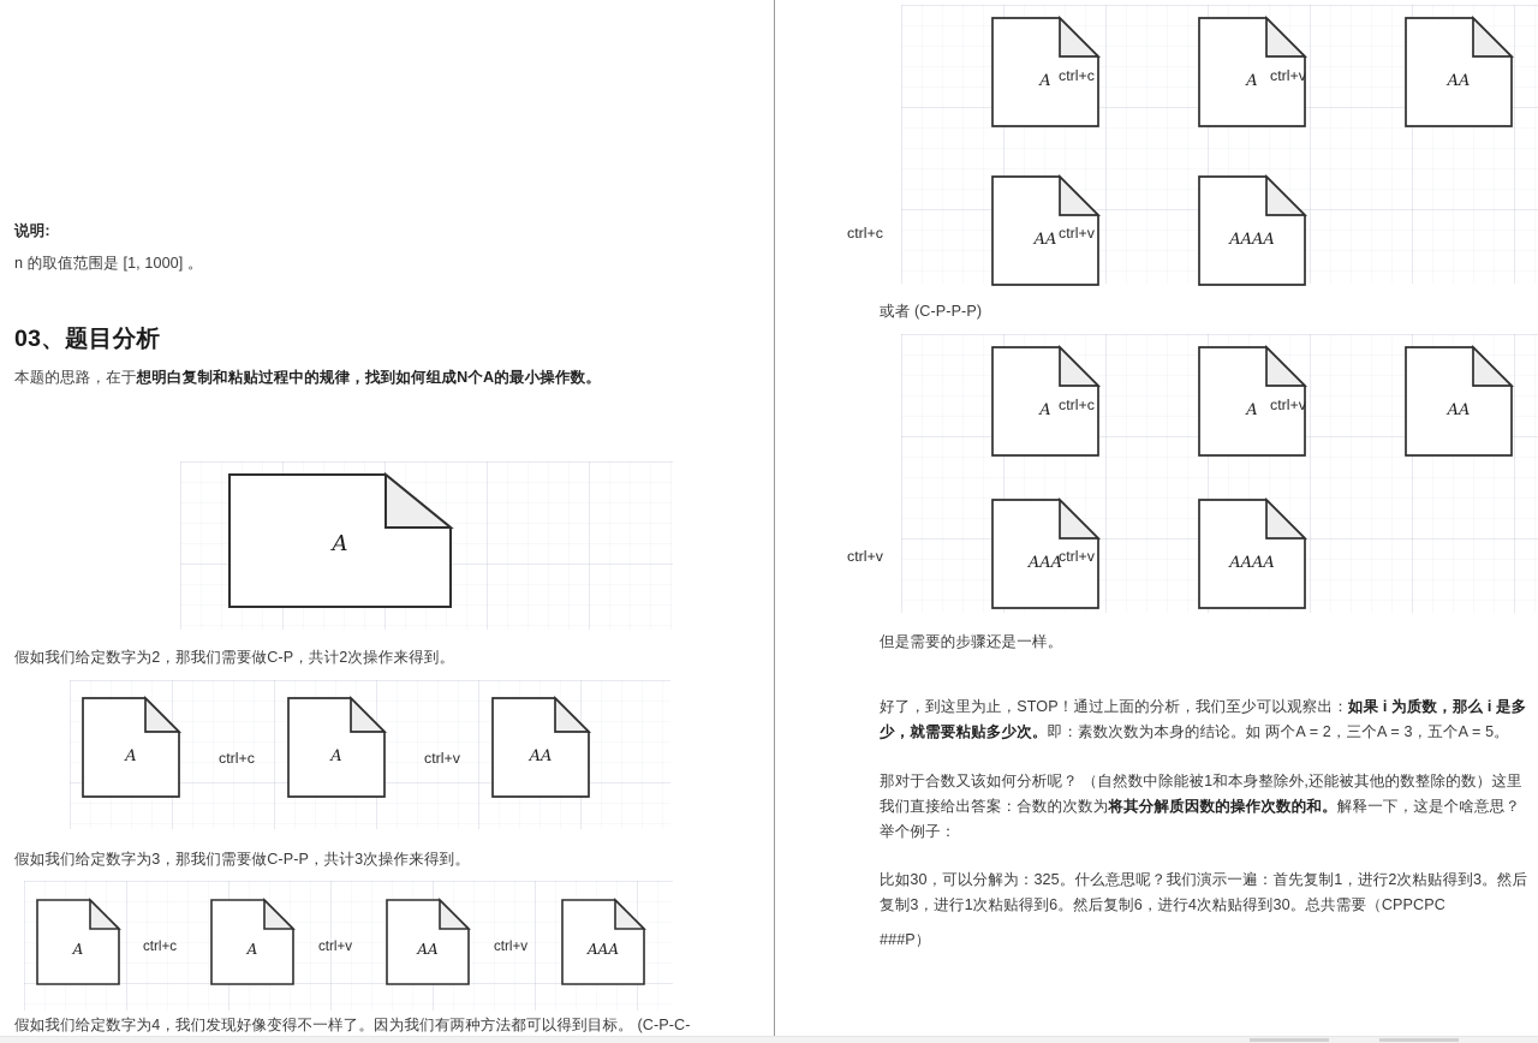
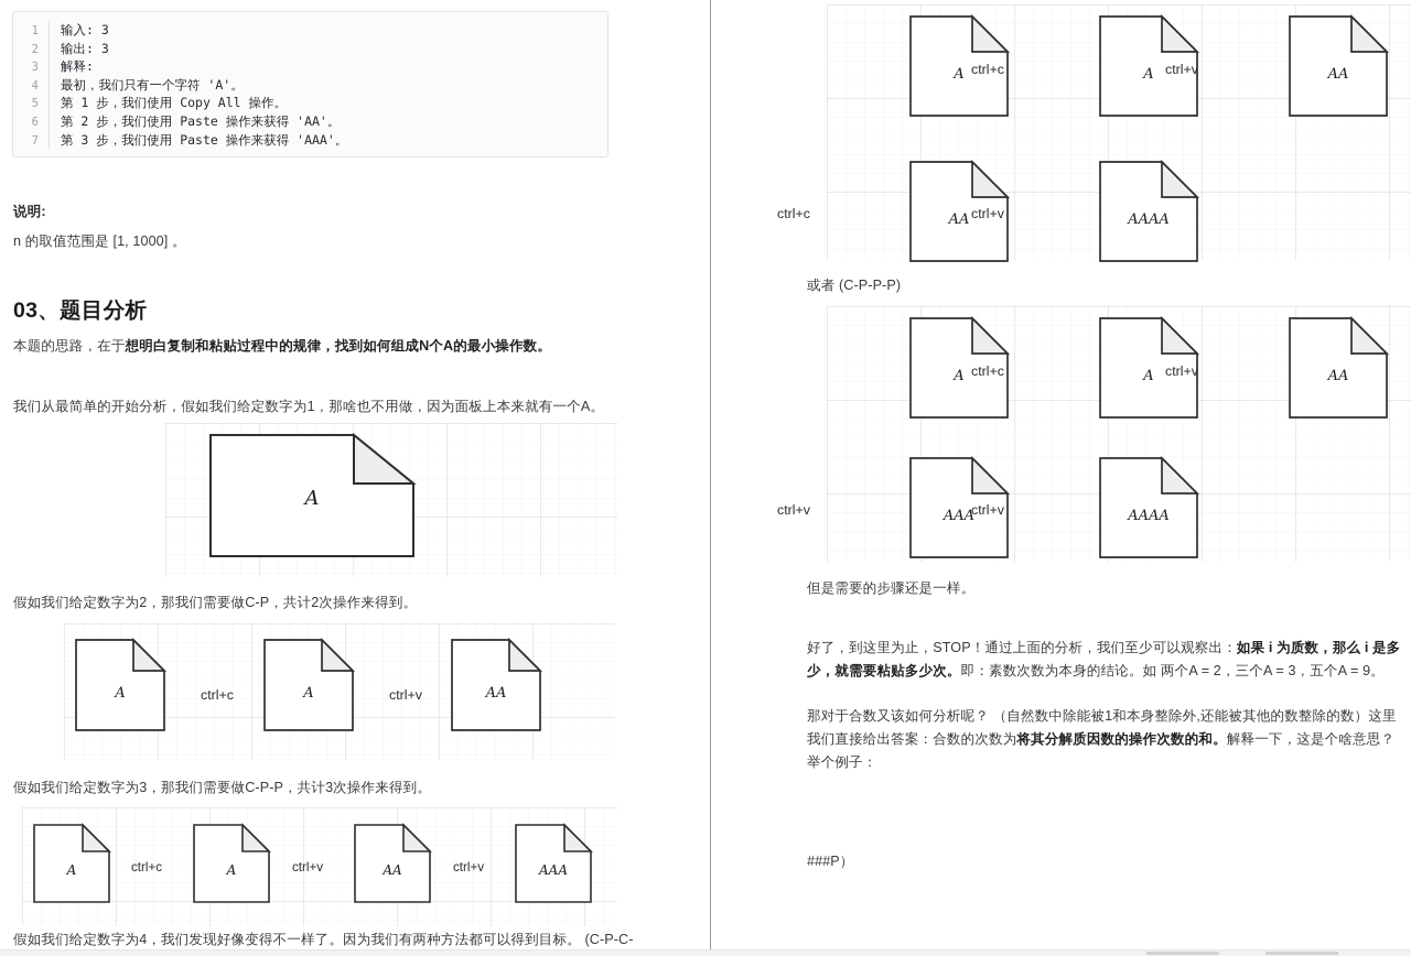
+ 1
+ 输入: 3
+ 2
+ 输出: 3
+ 3
+ 解释:
+ 4
+ 最初，我们只有一个字符 'A'。
+ 5
+ 第 1 步，我们使用 Copy All 操作。
+ 6
+ 第 2 步，我们使用 Paste 操作来获得 'AA'。
+ 7
+ 第 3 步，我们使用 Paste 操作来获得 'AAA'。
  说明:
  n 的取值范围是 [1, 1000] 。
  03、题目分析
  本题的思路，在于想明白复制和粘贴过程中的规律，找到如何组成N个A的最小操作数。
+ 我们从最简单的开始分析，假如我们给定数字为1，那啥也不用做，因为面板上本来就有一个A。
  A
  假如我们给定数字为2，那我们需要做C-P，共计2次操作来得到。
  A
  ctrl+c
  A
  ctrl+v
  AA
  假如我们给定数字为3，那我们需要做C-P-P，共计3次操作来得到。
  A
  ctrl+c
  A
  ctrl+v
  AA
  ctrl+v
  AAA
  假如我们给定数字为4，我们发现好像变得不一样了。因为我们有两种方法都可以得到目标。 (C-P-C-
  A
  ctrl+c
  A
  ctrl+v
  AA
  ctrl+c
  AA
  ctrl+v
  AAAA
  或者 (C-P-P-P)
  A
  ctrl+c
  A
  ctrl+v
  AA
  ctrl+v
  AAA
  ctrl+v
  AAAA
  但是需要的步骤还是一样。
- 好了，到这里为止，STOP！通过上面的分析，我们至少可以观察出：如果 i 为质数，那么 i 是多少，就需要粘贴多少次。即：素数次数为本身的结论。如 两个A = 2，三个A = 3，五个A = 5。
+ 好了，到这里为止，STOP！通过上面的分析，我们至少可以观察出：如果 i 为质数，那么 i 是多少，就需要粘贴多少次。即：素数次数为本身的结论。如 两个A = 2，三个A = 3，五个A = 9。
  那对于合数又该如何分析呢？ （自然数中除能被1和本身整除外,还能被其他的数整除的数）这里我们直接给出答案：合数的次数为将其分解质因数的操作次数的和。解释一下，这是个啥意思？ 举个例子：
- 比如30，可以分解为：325。什么意思呢？我们演示一遍：首先复制1，进行2次粘贴得到3。然后复制3，进行1次粘贴得到6。然后复制6，进行4次粘贴得到30。总共需要（CPPCPC
  ###P）
